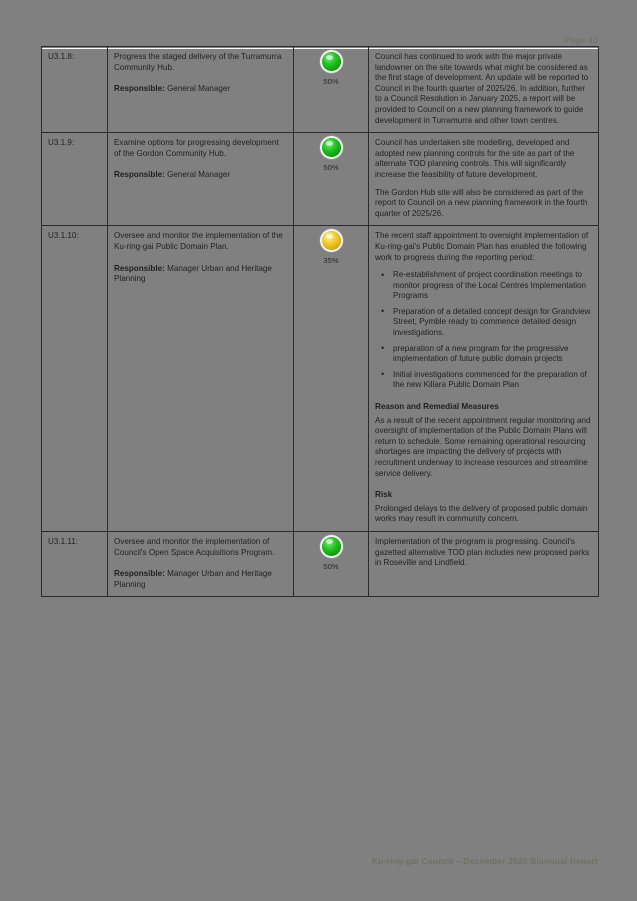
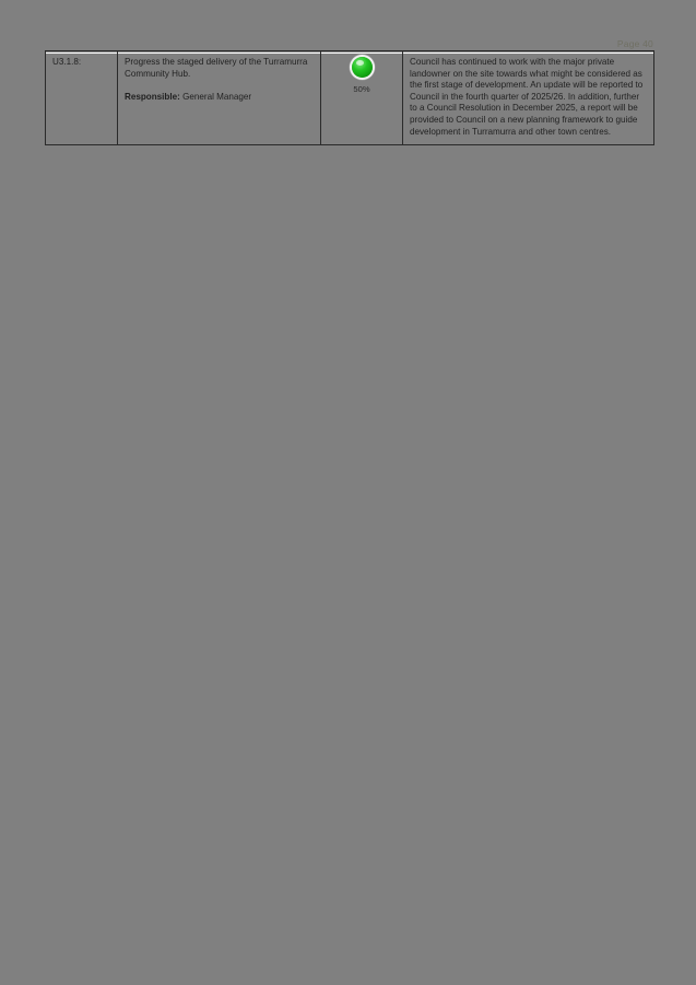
  Page 40
- U3.1.8:	Progress the staged delivery of the Turramurra Community Hub. Responsible: General Manager	50%	Council has continued to work with the major private landowner on the site towards what might be considered as the first stage of development. An update will be reported to Council in the fourth quarter of 2025/26. In addition, further to a Council Resolution in January 2025, a report will be provided to Council on a new planning framework to guide development in Turramurra and other town centres.
+ U3.1.8:	Progress the staged delivery of the Turramurra Community Hub. Responsible: General Manager	50%	Council has continued to work with the major private landowner on the site towards what might be considered as the first stage of development. An update will be reported to Council in the fourth quarter of 2025/26. In addition, further to a Council Resolution in December 2025, a report will be provided to Council on a new planning framework to guide development in Turramurra and other town centres.
- U3.1.9:	Examine options for progressing development of the Gordon Community Hub. Responsible: General Manager	50%	Council has undertaken site modelling, developed and adopted new planning controls for the site as part of the alternate TOD planning controls. This will significantly increase the feasibility of future development. The Gordon Hub site will also be considered as part of the report to Council on a new planning framework in the fourth quarter of 2025/26.
- U3.1.10:	Oversee and monitor the implementation of the Ku-ring-gai Public Domain Plan. Responsible: Manager Urban and Heritage Planning	35%	The recent staff appointment to oversight implementation of Ku-ring-gai's Public Domain Plan has enabled the following work to progress during the reporting period: Re-establishment of project coordination meetings to monitor progress of the Local Centres Implementation Programs Preparation of a detailed concept design for Grandview Street, Pymble ready to commence detailed design investigations. preparation of a new program for the progressive implementation of future public domain projects Initial investigations commenced for the preparation of the new Killara Public Domain Plan Reason and Remedial Measures As a result of the recent appointment regular monitoring and oversight of implementation of the Public Domain Plans will return to schedule. Some remaining operational resourcing shortages are impacting the delivery of projects with recruitment underway to increase resources and streamline service delivery. Risk Prolonged delays to the delivery of proposed public domain works may result in community concern.
- U3.1.11:	Oversee and monitor the implementation of Council's Open Space Acquisitions Program. Responsible: Manager Urban and Heritage Planning	50%	Implementation of the program is progressing. Council's gazetted alternative TOD plan includes new proposed parks in Roseville and Lindfield.
- Ku-ring-gai Council – December 2025 Biannual Report
